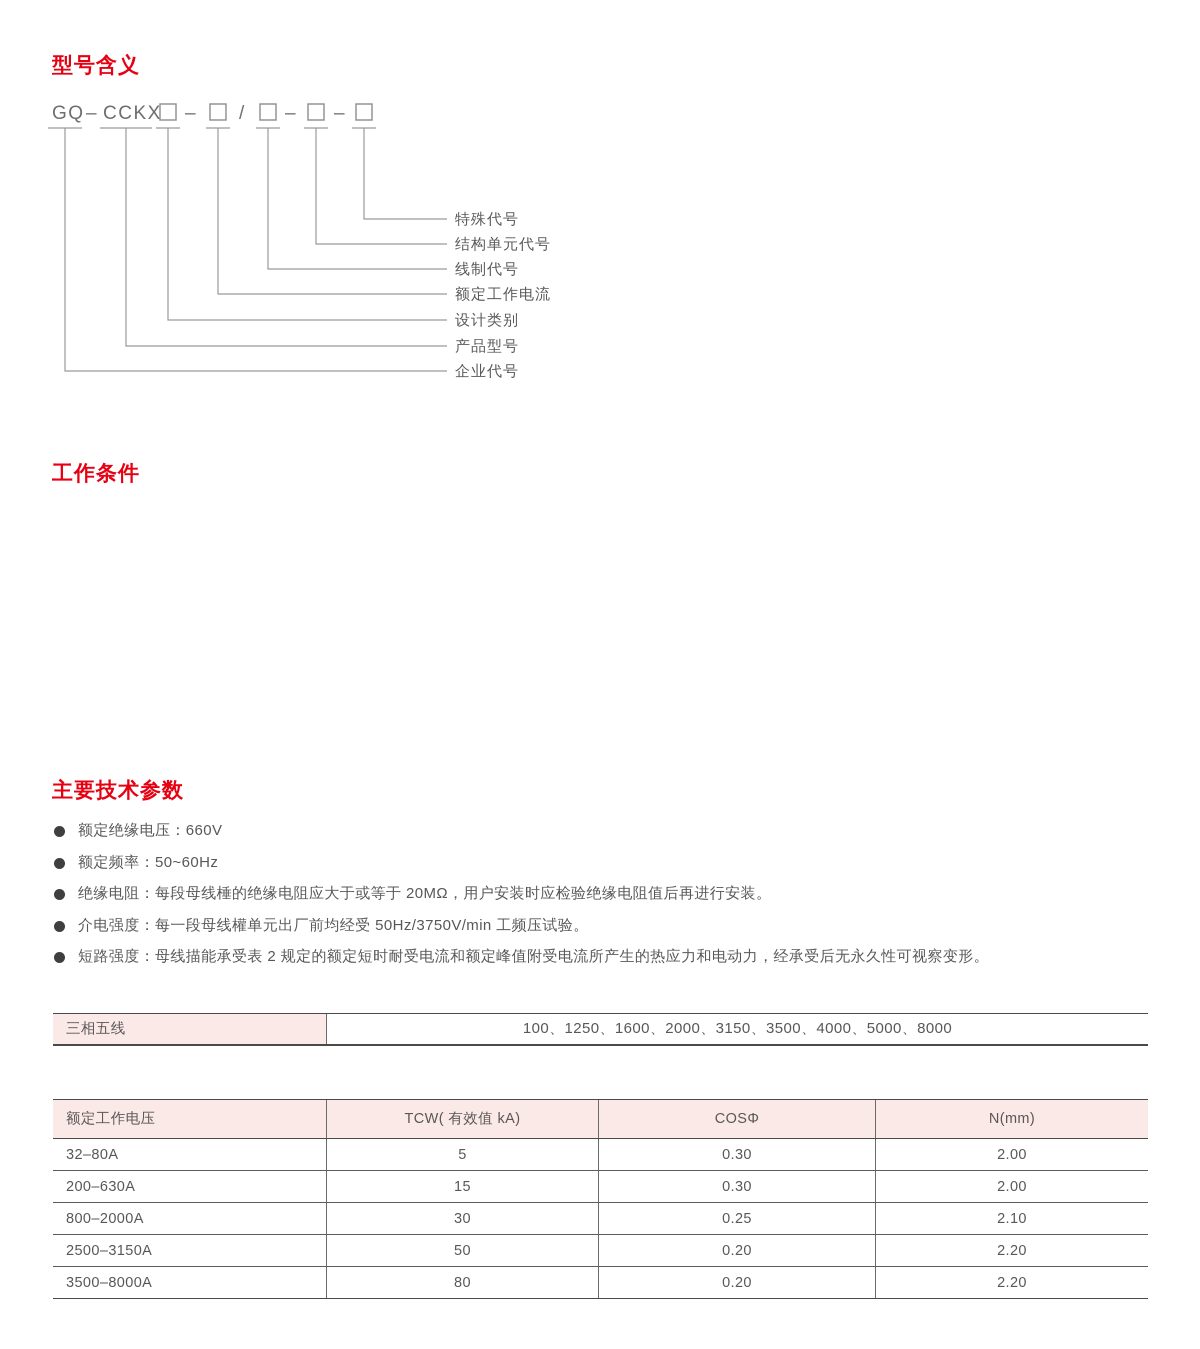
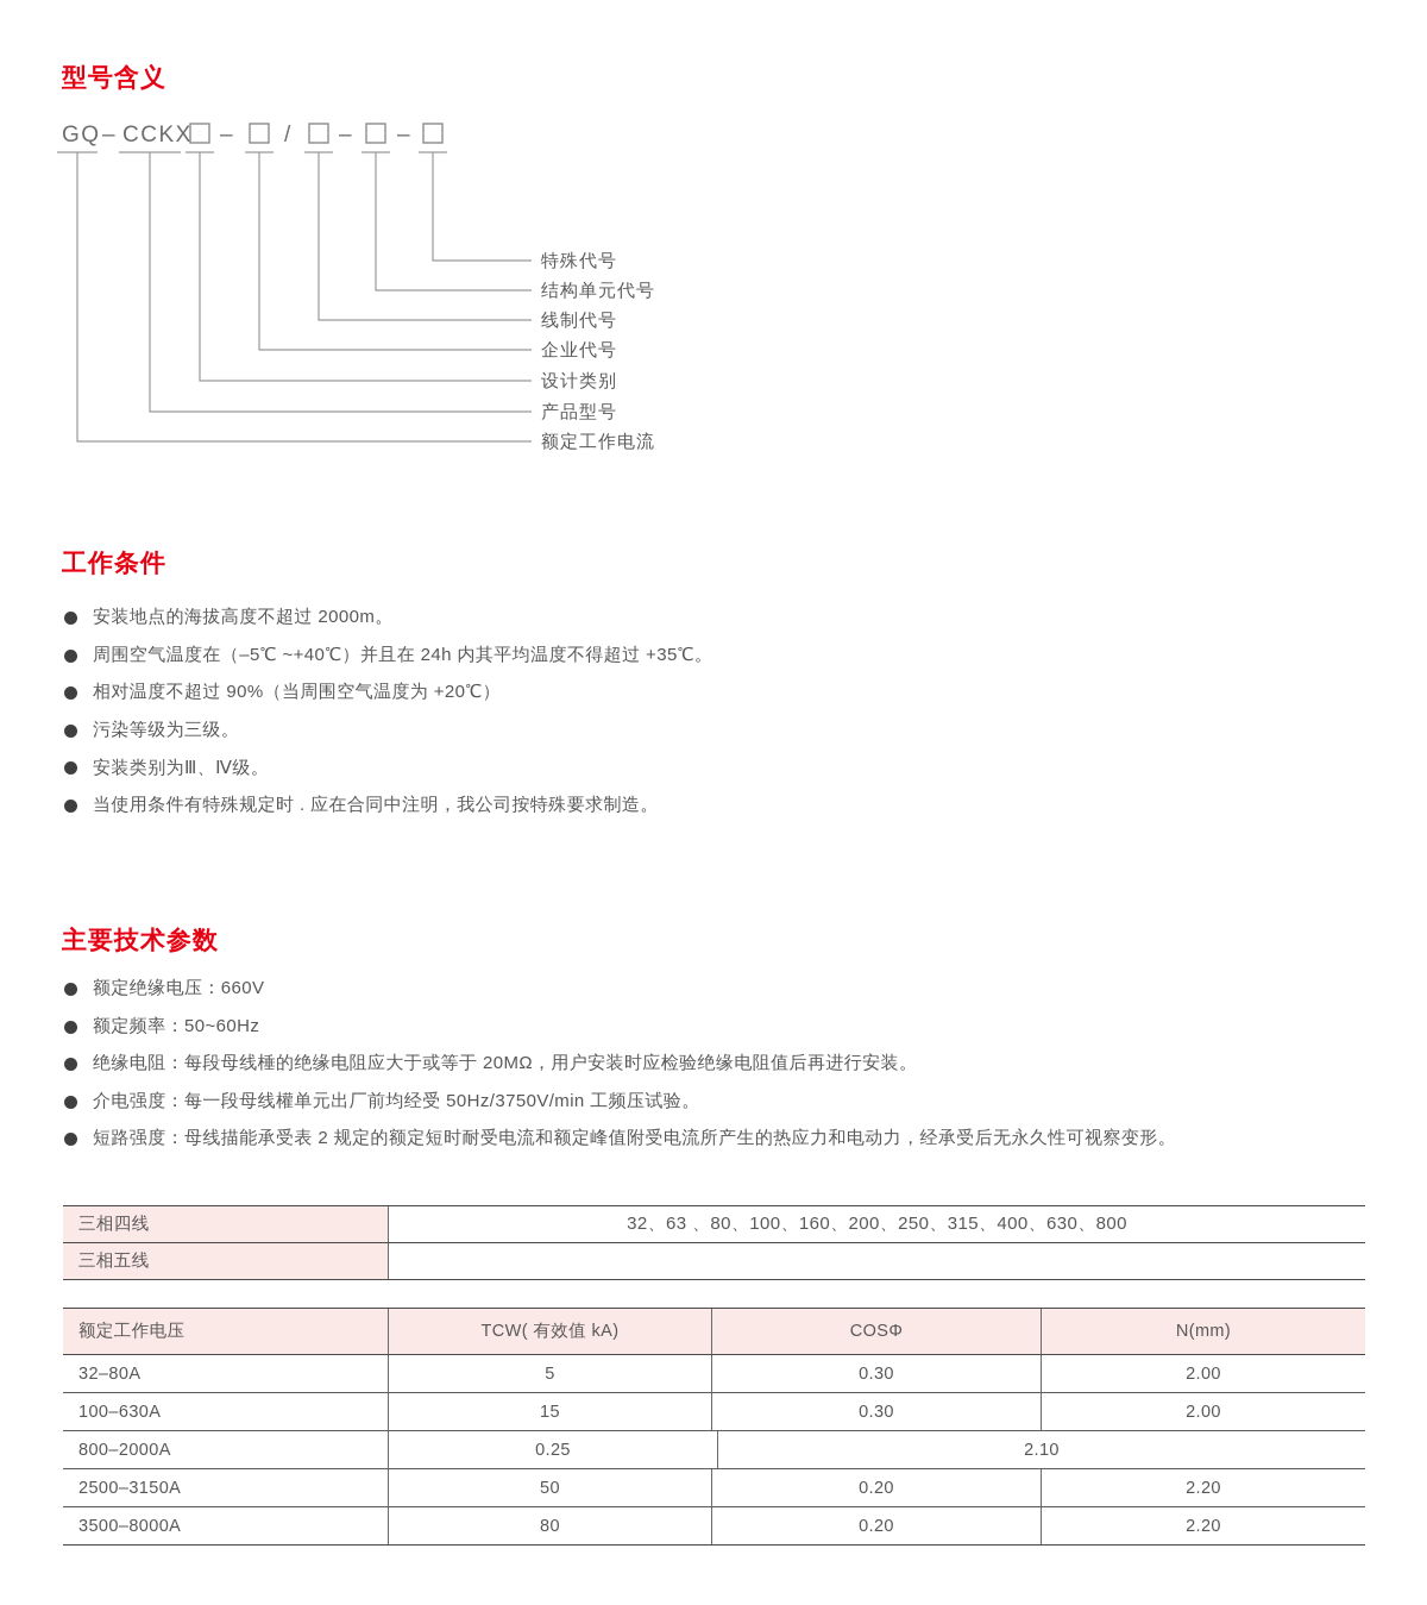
  型号含义
  GQ
  –
  CCKX
  –
  /
  –
  –
  特殊代号
  结构单元代号
  线制代号
- 额定工作电流
+ 企业代号
  设计类别
  产品型号
- 企业代号
+ 额定工作电流
  工作条件
+ 安装地点的海拔高度不超过 2000m。
+ 周围空气温度在（–5℃ ~+40℃）并且在 24h 内其平均温度不得超过 +35℃。
+ 相对温度不超过 90%（当周围空气温度为 +20℃）
+ 污染等级为三级。
+ 安装类别为Ⅲ、Ⅳ级。
+ 当使用条件有特殊规定时 . 应在合同中注明，我公司按特殊要求制造。
  主要技术参数
  额定绝缘电压：660V
  额定频率：50~60Hz
  绝缘电阻：每段母线棰的绝缘电阻应大于或等于 20MΩ，用户安装时应检验绝缘电阻值后再进行安装。
  介电强度：每一段母线權单元出厂前均经受 50Hz/3750V/min 工频压试验。
  短路强度：母线描能承受表 2 规定的额定短时耐受电流和额定峰值附受电流所产生的热应力和电动力，经承受后无永久性可视察变形。
+ 三相四线
+ 32、63 、80、100、160、200、250、315、400、630、800
  三相五线
- 100、1250、1600、2000、3150、3500、4000、5000、8000
  额定工作电压
  TCW( 有效值 kA)
  COSΦ
  N(mm)
  32–80A
  5
  0.30
  2.00
- 200–630A
+ 100–630A
  15
  0.30
  2.00
  800–2000A
- 30
  0.25
  2.10
  2500–3150A
  50
  0.20
  2.20
  3500–8000A
  80
  0.20
  2.20
